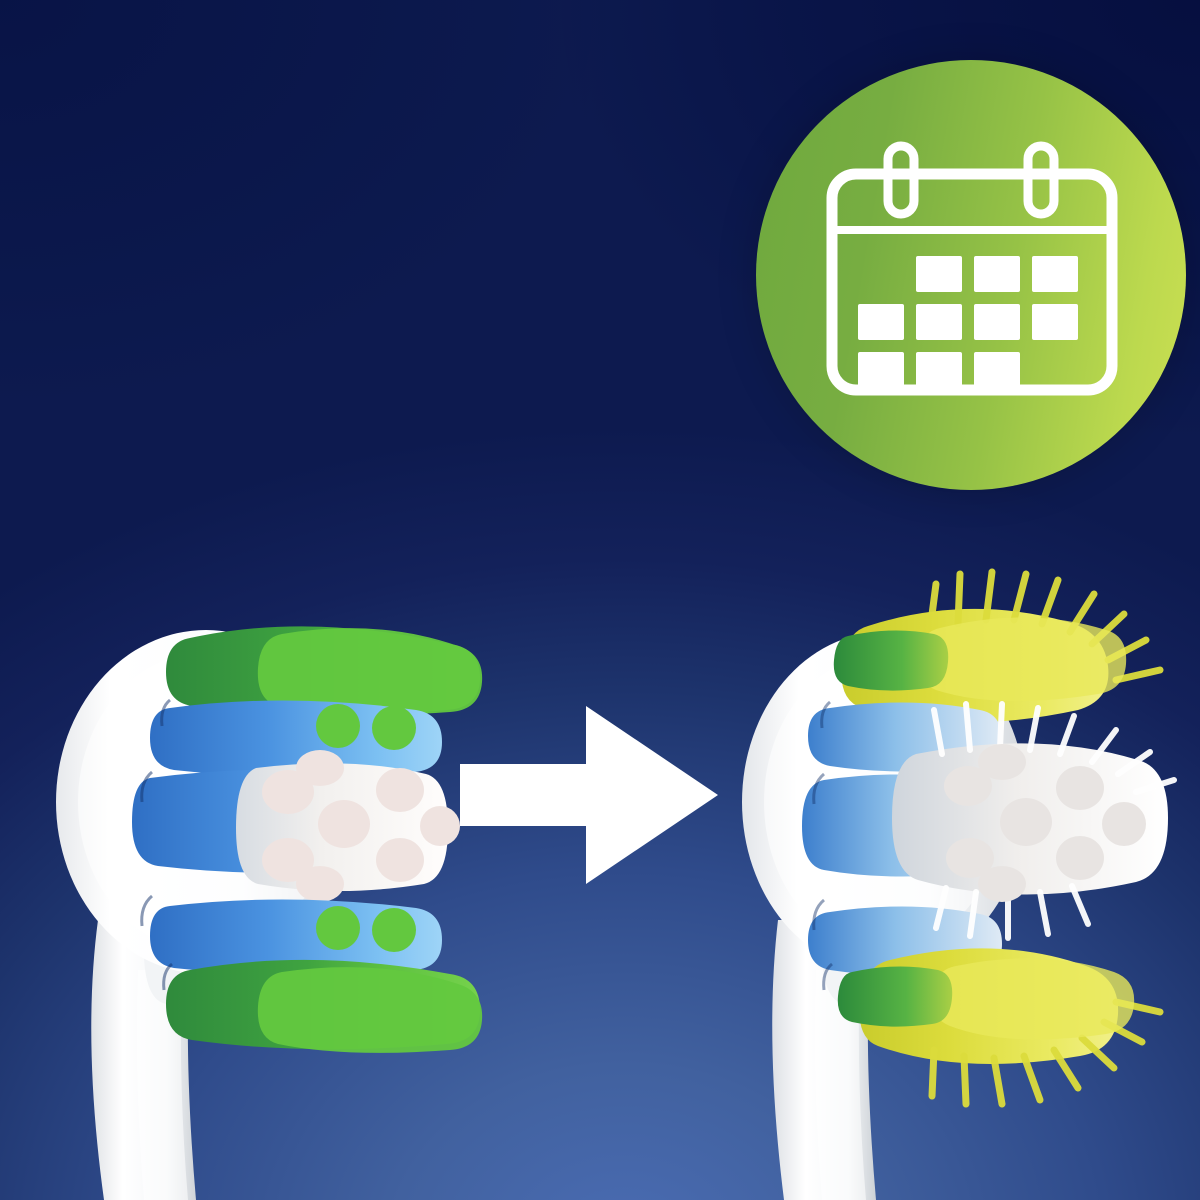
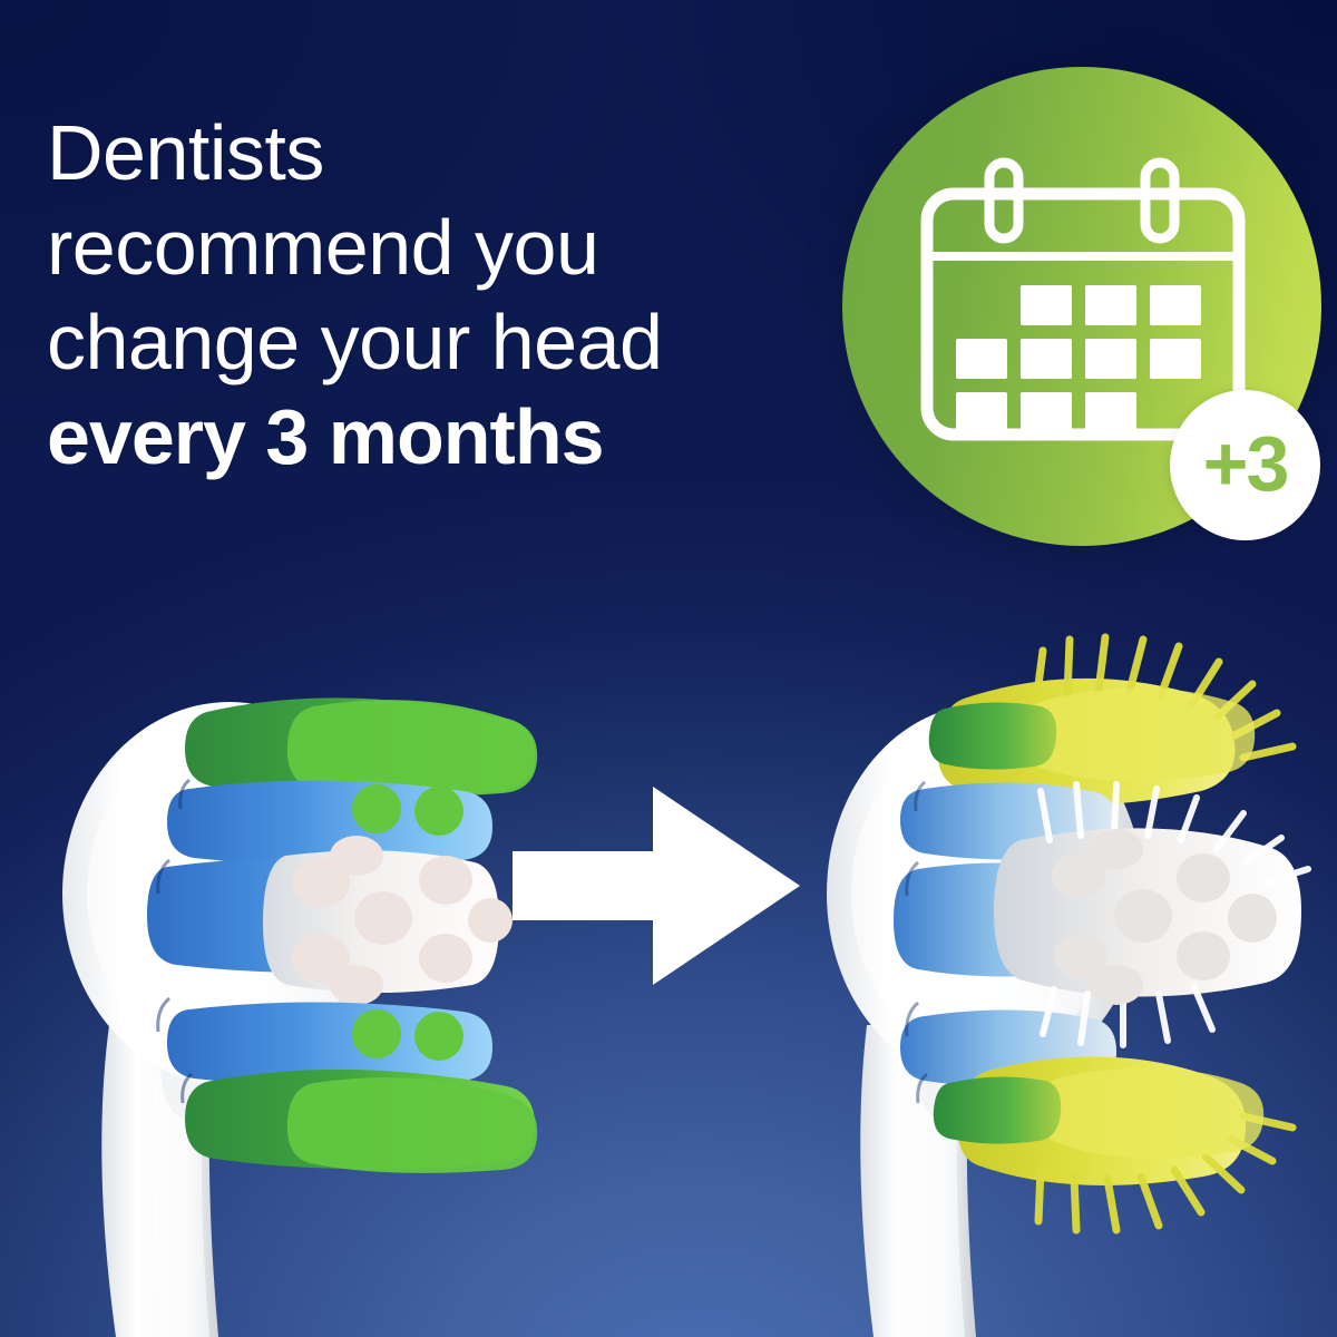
+ Dentists
+ recommend you
+ change your head
+ every 3 months
+ +3
